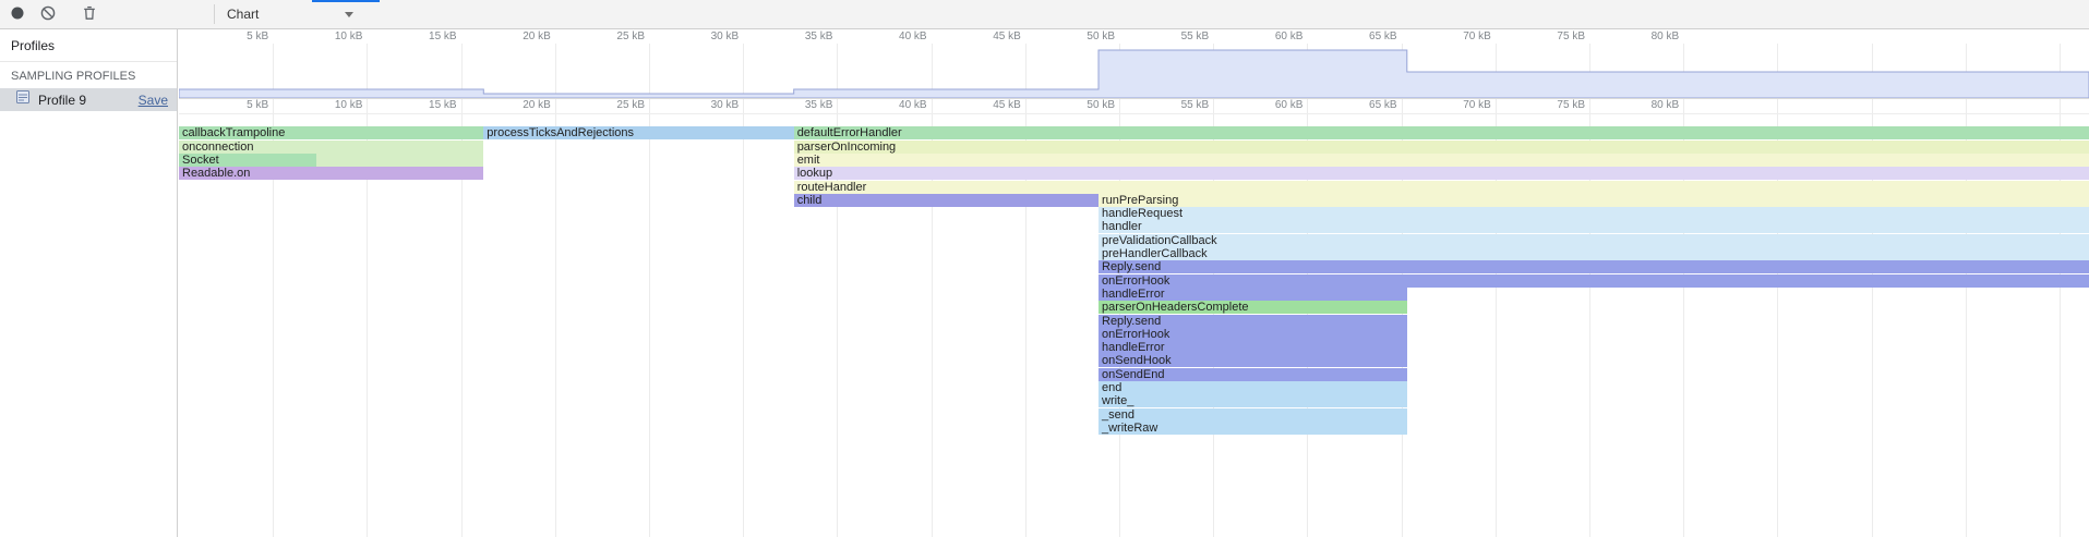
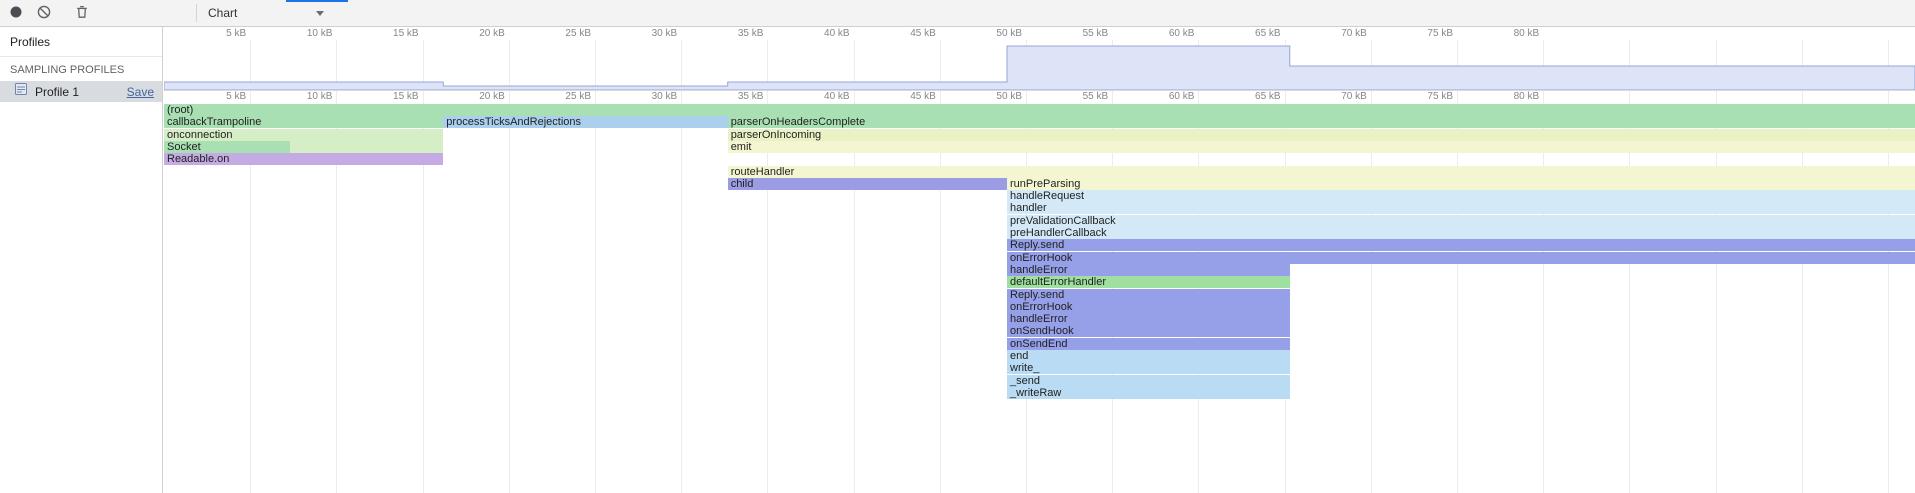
  Chart
  Profiles
  SAMPLING PROFILES
- Profile 9
+ Profile 1
  Save
  5 kB
  10 kB
  15 kB
  20 kB
  25 kB
  30 kB
  35 kB
  40 kB
  45 kB
  50 kB
  55 kB
  60 kB
  65 kB
  70 kB
  75 kB
  80 kB
  5 kB
  10 kB
  15 kB
  20 kB
  25 kB
  30 kB
  35 kB
  40 kB
  45 kB
  50 kB
  55 kB
  60 kB
  65 kB
  70 kB
  75 kB
  80 kB
+ (root)
  callbackTrampoline
  processTicksAndRejections
- defaultErrorHandler
+ parserOnHeadersComplete
  onconnection
  parserOnIncoming
  Socket
  emit
  Readable.on
- lookup
  routeHandler
  child
  runPreParsing
  handleRequest
  handler
  preValidationCallback
  preHandlerCallback
  Reply.send
  onErrorHook
  handleError
- parserOnHeadersComplete
+ defaultErrorHandler
  Reply.send
  onErrorHook
  handleError
  onSendHook
  onSendEnd
  end
  write_
  _send
  _writeRaw
